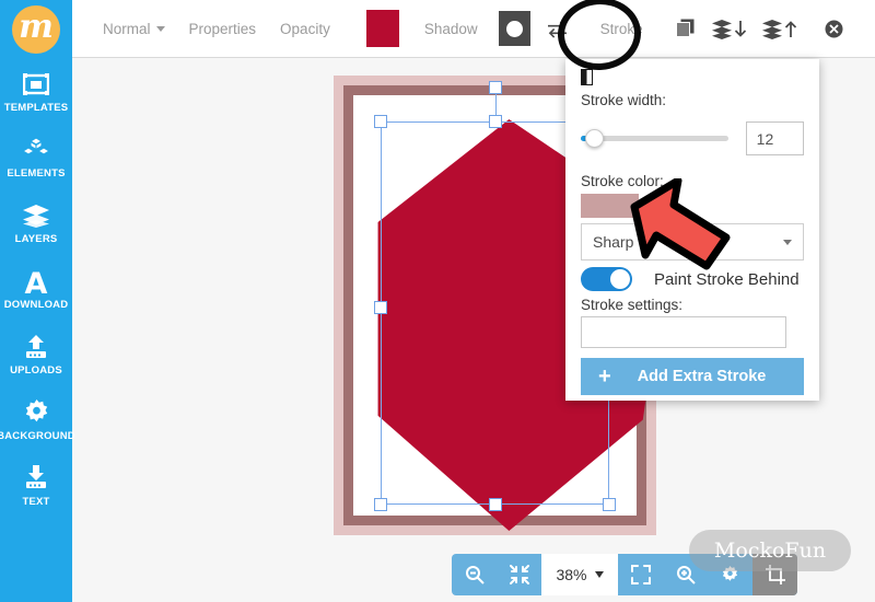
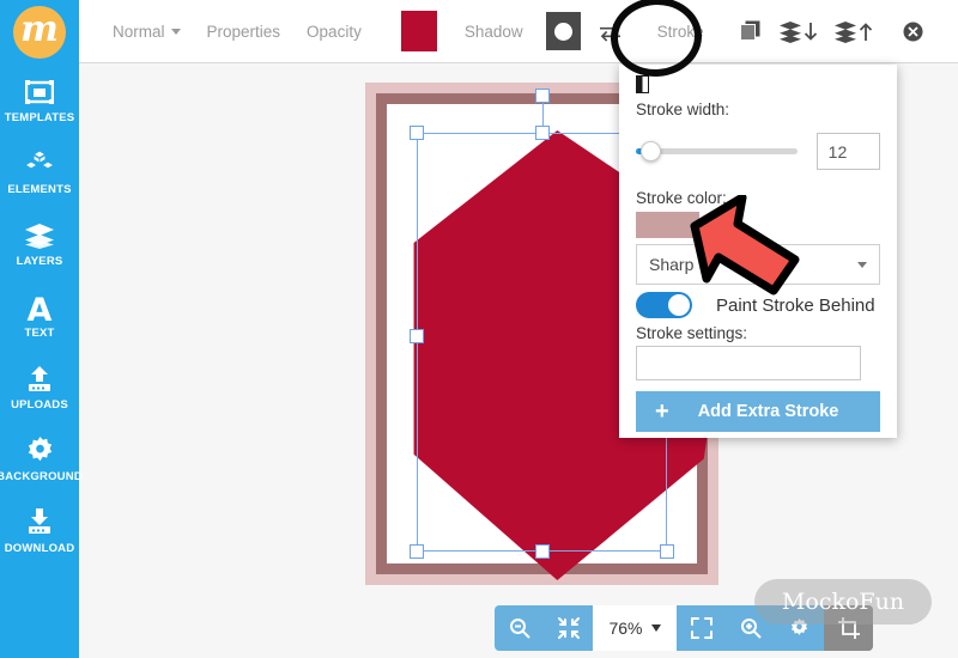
  m
  TEMPLATES
  ELEMENTS
  LAYERS
  A
- DOWNLOAD
+ TEXT
  UPLOADS
  BACKGROUND
- TEXT
+ DOWNLOAD
  Normal
  Properties
  Opacity
  Shadow
  Stroke
  Stroke width:
  12
  Stroke color:
  Sharp
  Paint Stroke Behind
  Stroke settings:
  +
  Add Extra Stroke
- 38%
+ 76%
  MockoFun
